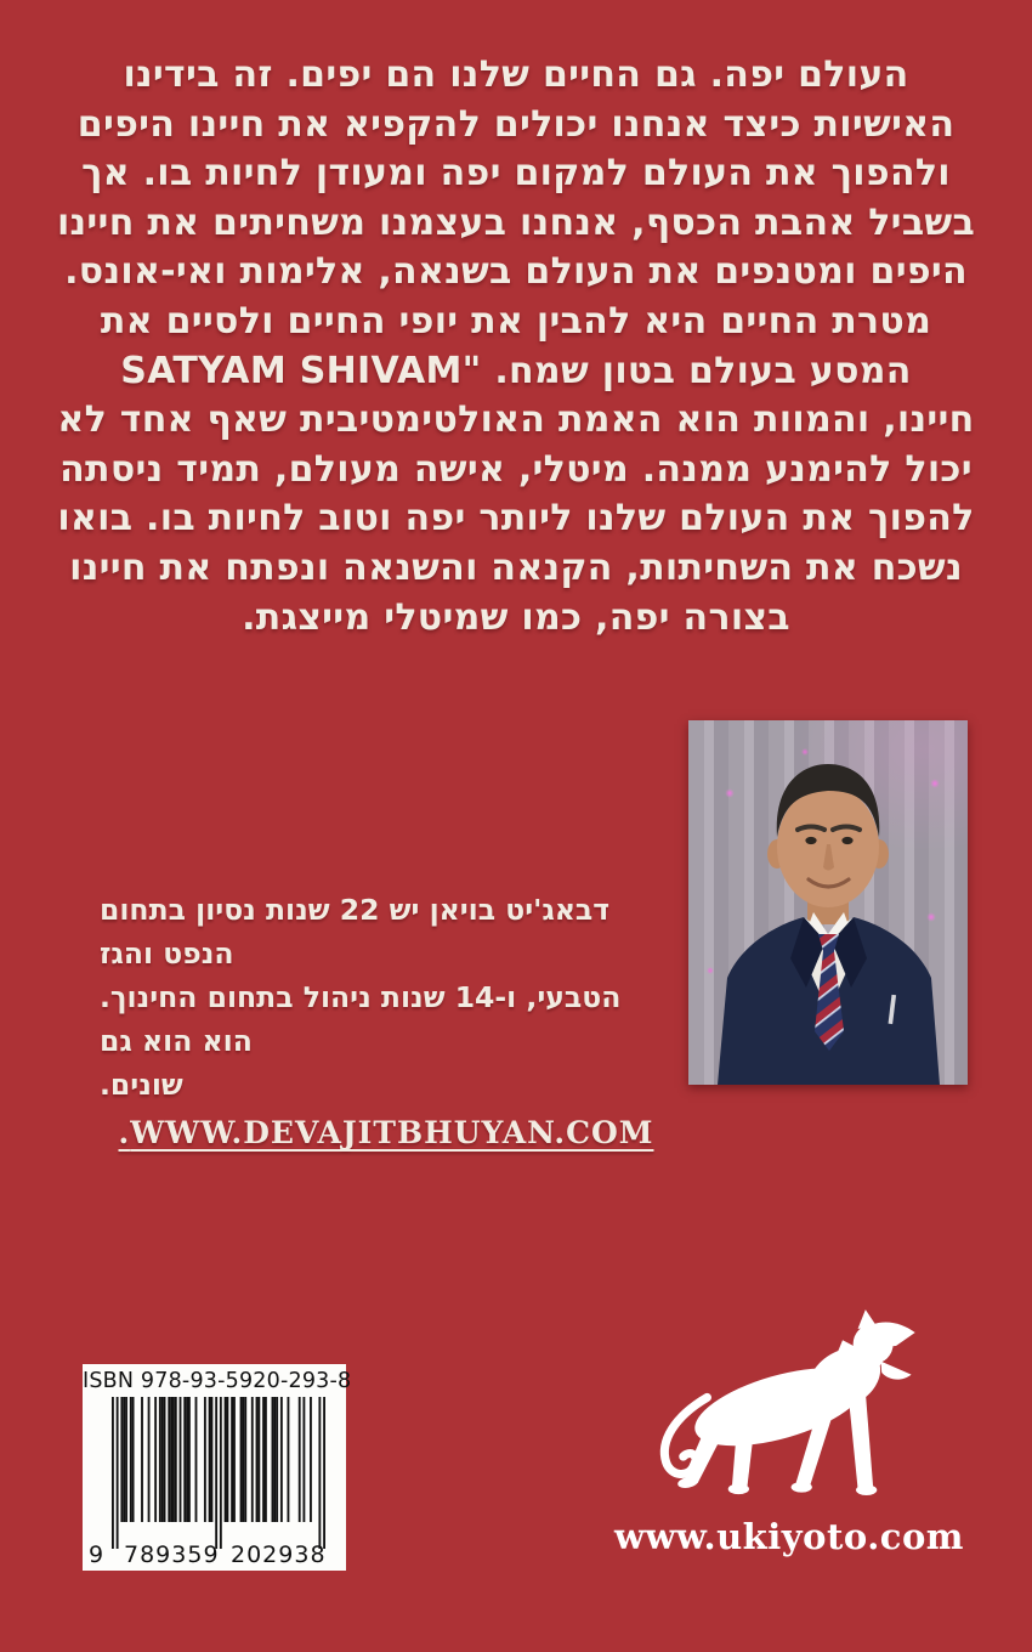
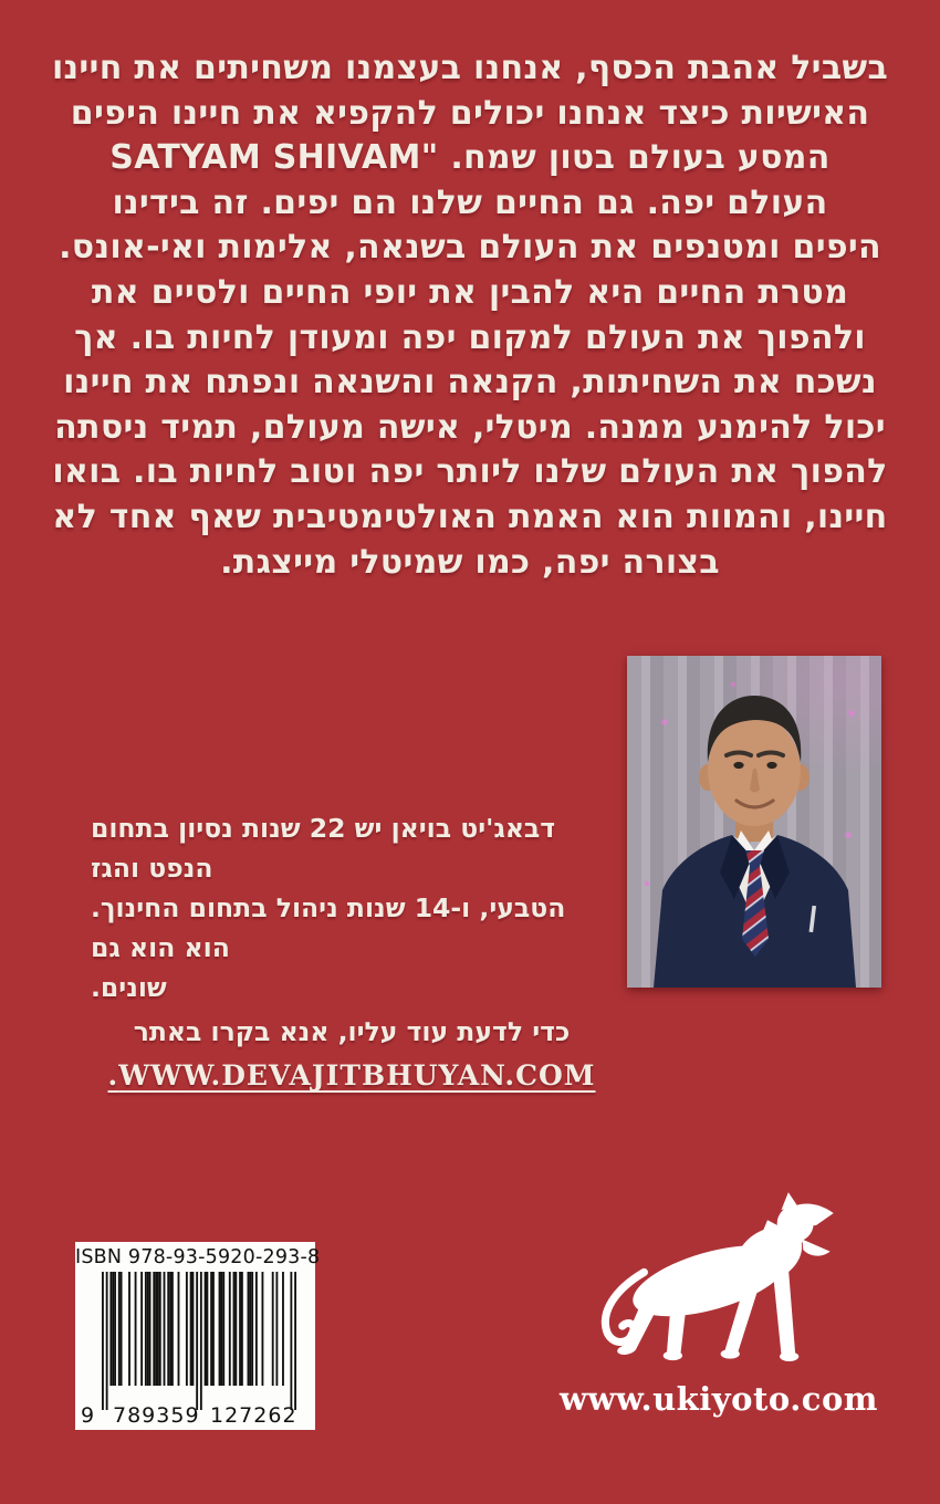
- העולם יפה. גם החיים שלנו הם יפים. זה בידינו
+ בשביל אהבת הכסף, אנחנו בעצמנו משחיתים את חיינו
  האישיות כיצד אנחנו יכולים להקפיא את חיינו היפים
- ולהפוך את העולם למקום יפה ומעודן לחיות בו. אך
+ המסע בעולם בטון שמח. "SATYAM SHIVAM
- בשביל אהבת הכסף, אנחנו בעצמנו משחיתים את חיינו
+ העולם יפה. גם החיים שלנו הם יפים. זה בידינו
  היפים ומטנפים את העולם בשנאה, אלימות ואי-אונס.
  מטרת החיים היא להבין את יופי החיים ולסיים את
- המסע בעולם בטון שמח. "SATYAM SHIVAM
+ ולהפוך את העולם למקום יפה ומעודן לחיות בו. אך
- חיינו, והמוות הוא האמת האולטימטיבית שאף אחד לא
+ נשכח את השחיתות, הקנאה והשנאה ונפתח את חיינו
  יכול להימנע ממנה. מיטלי, אישה מעולם, תמיד ניסתה
  להפוך את העולם שלנו ליותר יפה וטוב לחיות בו. בואו
- נשכח את השחיתות, הקנאה והשנאה ונפתח את חיינו
+ חיינו, והמוות הוא האמת האולטימטיבית שאף אחד לא
  בצורה יפה, כמו שמיטלי מייצגת.
  דבאג'יט בויאן יש 22 שנות נסיון בתחום הנפט והגז
  הטבעי, ו-14 שנות ניהול בתחום החינוך. הוא הוא גם
  שונים.
+ כדי לדעת עוד עליו, אנא בקרו באתר
  WWW.DEVAJITBHUYAN.COM.
  ISBN 978-93-5920-293-8
  9
  789359
- 202938
+ 127262
  www.ukiyoto.com
